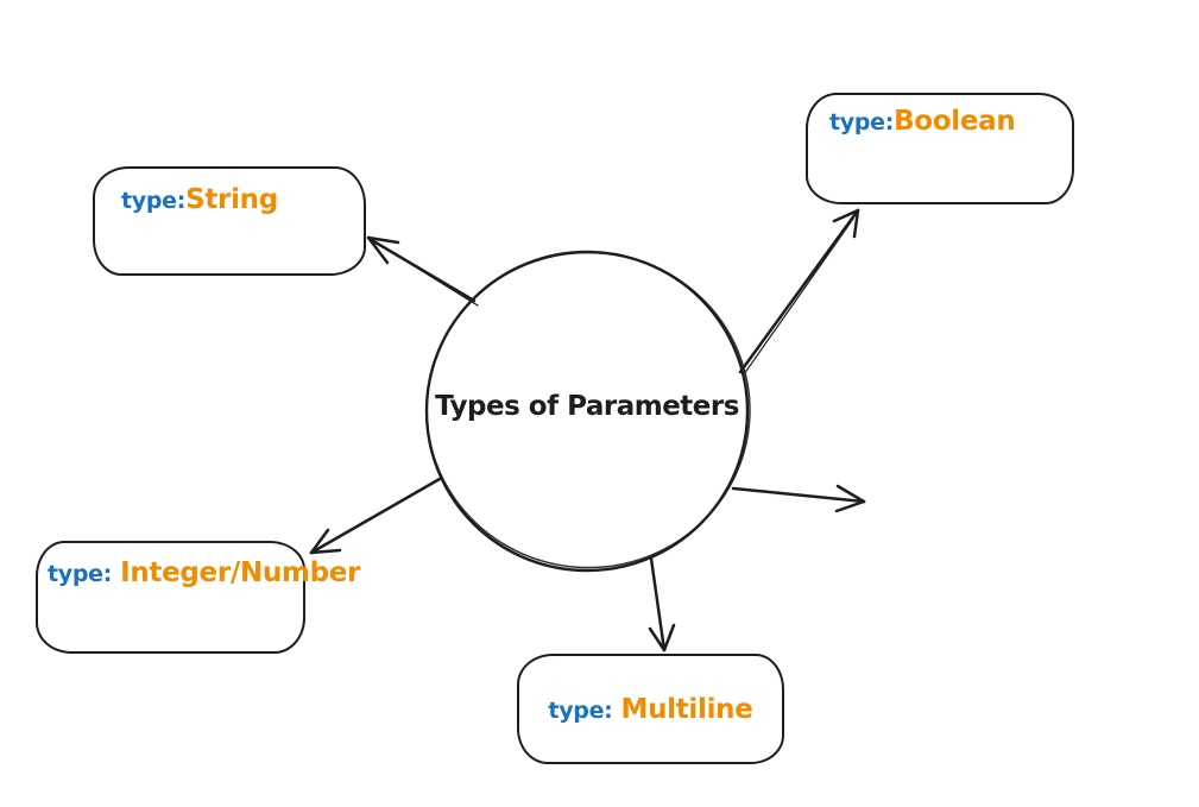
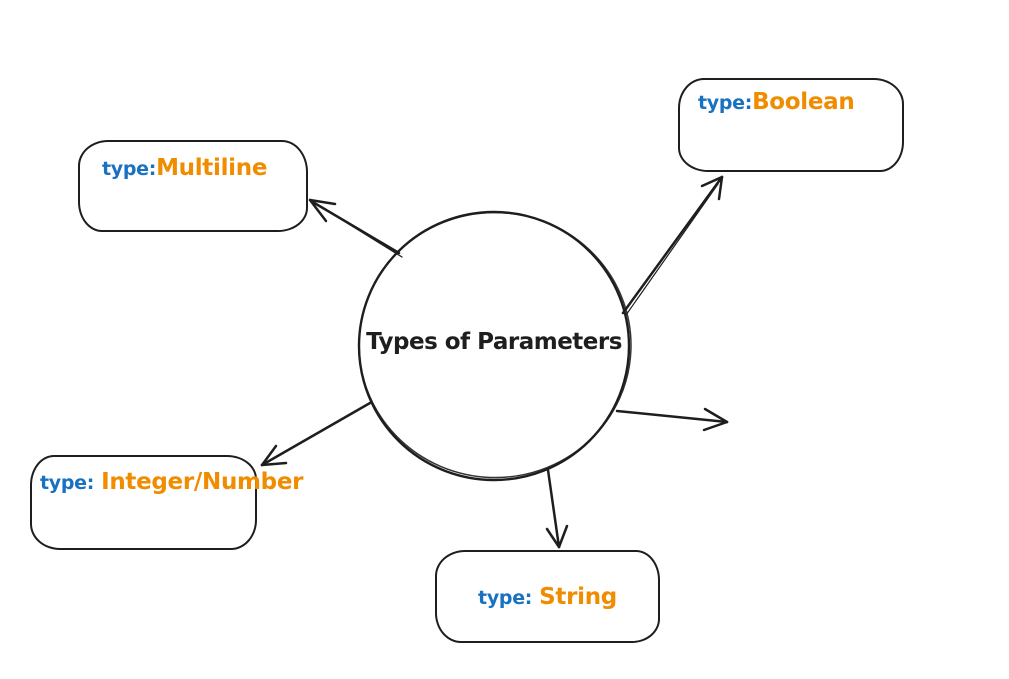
  Types of Parameters
- type:String
+ type:Multiline
  type:Boolean
  type: Integer/Number
- type: Multiline
+ type: String
